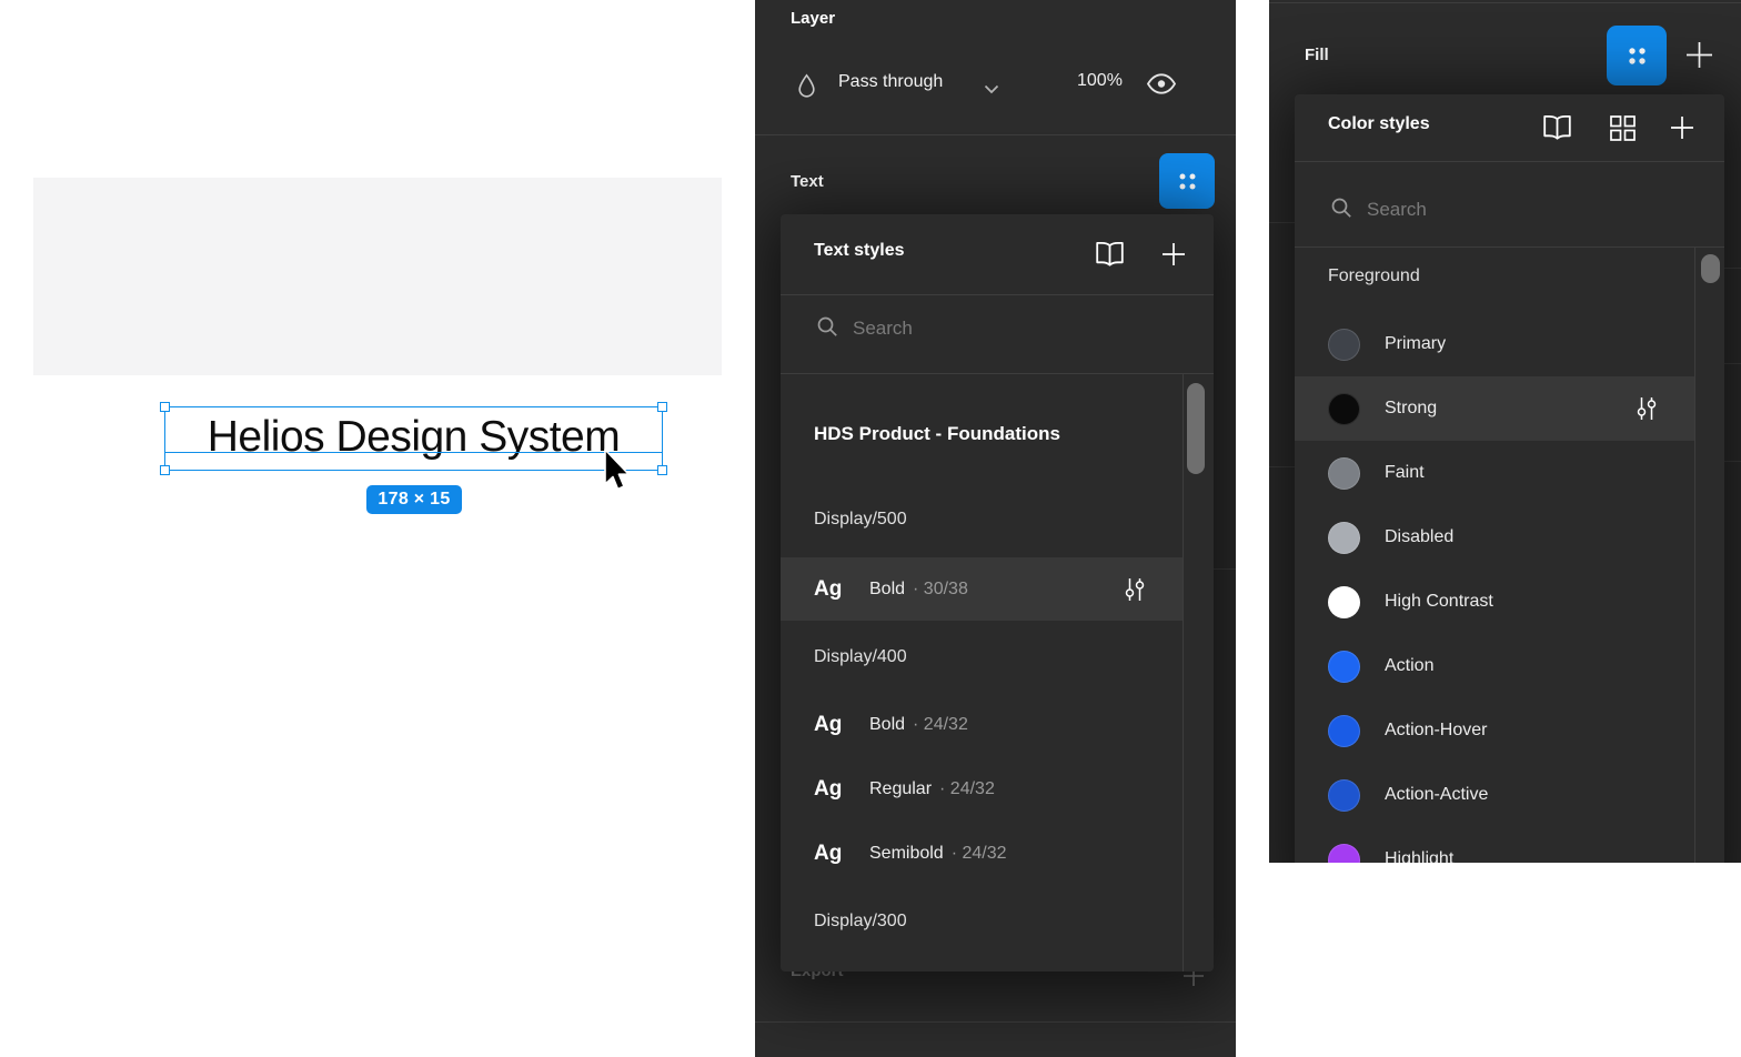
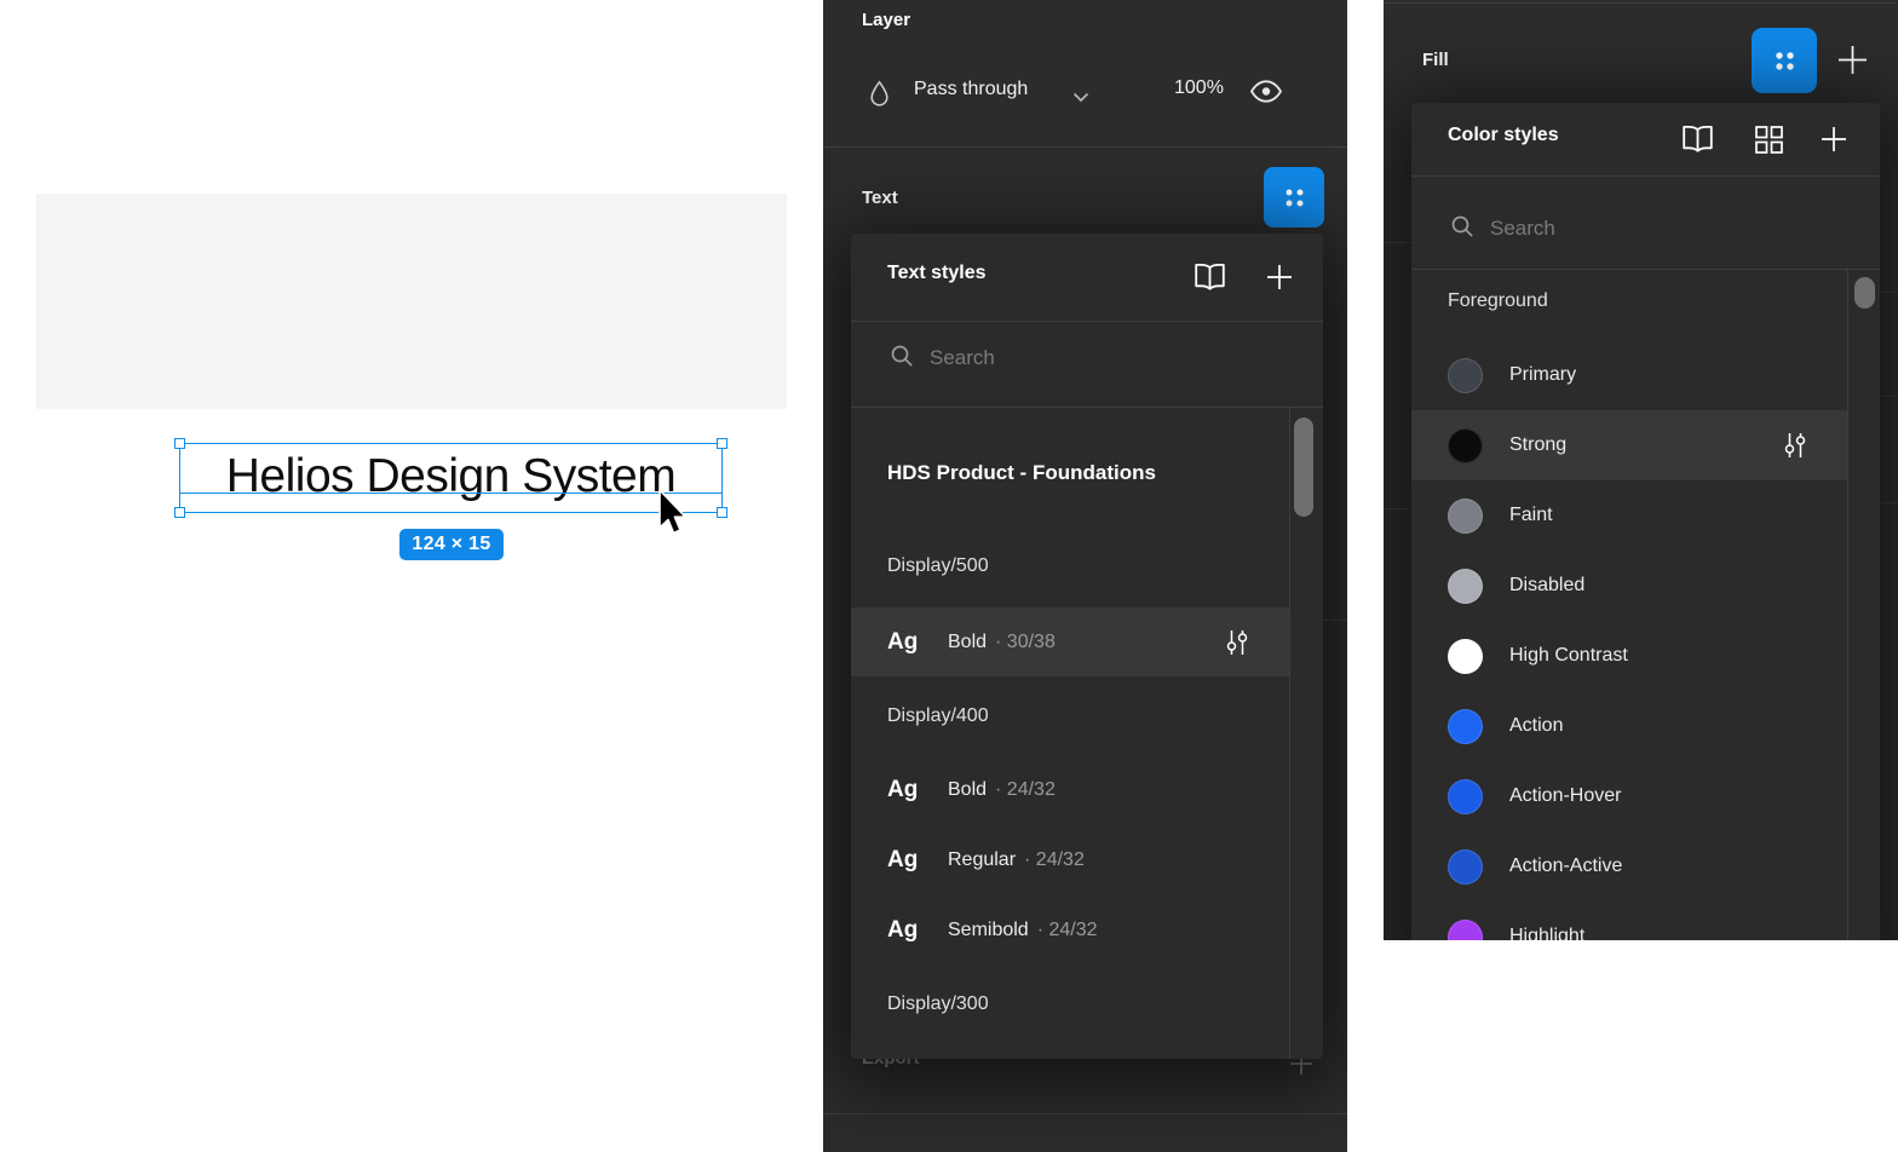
  Helios Design System
- 178 × 15
+ 124 × 15
  Layer
  Pass through
  100%
  Text
  Text styles
  Search
  HDS Product - Foundations
  Display/500
  Ag
  Bold
  · 30/38
  Display/400
  Ag
  Bold
  · 24/32
  Ag
  Regular
  · 24/32
  Ag
  Semibold
  · 24/32
  Display/300
  Fill
  Color styles
  Search
  Foreground
  Primary
  Strong
  Faint
  Disabled
  High Contrast
  Action
  Action-Hover
  Action-Active
  Highlight
